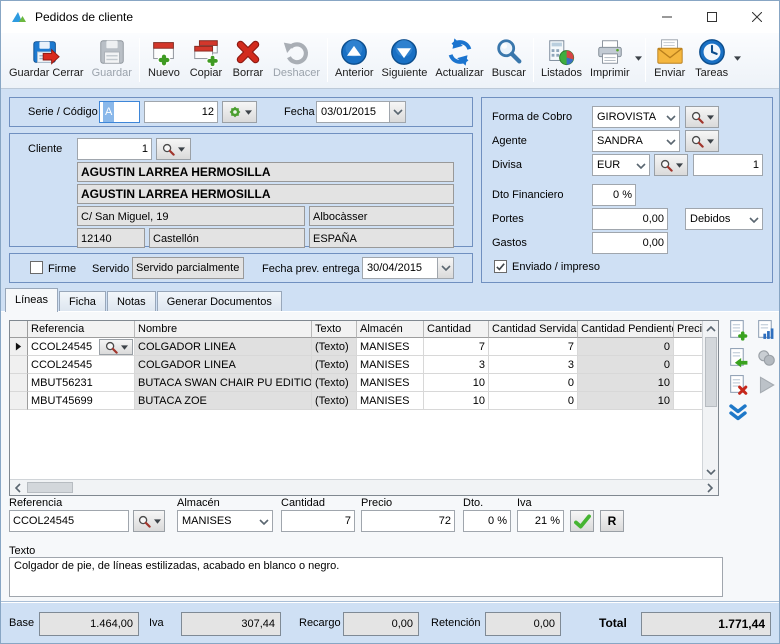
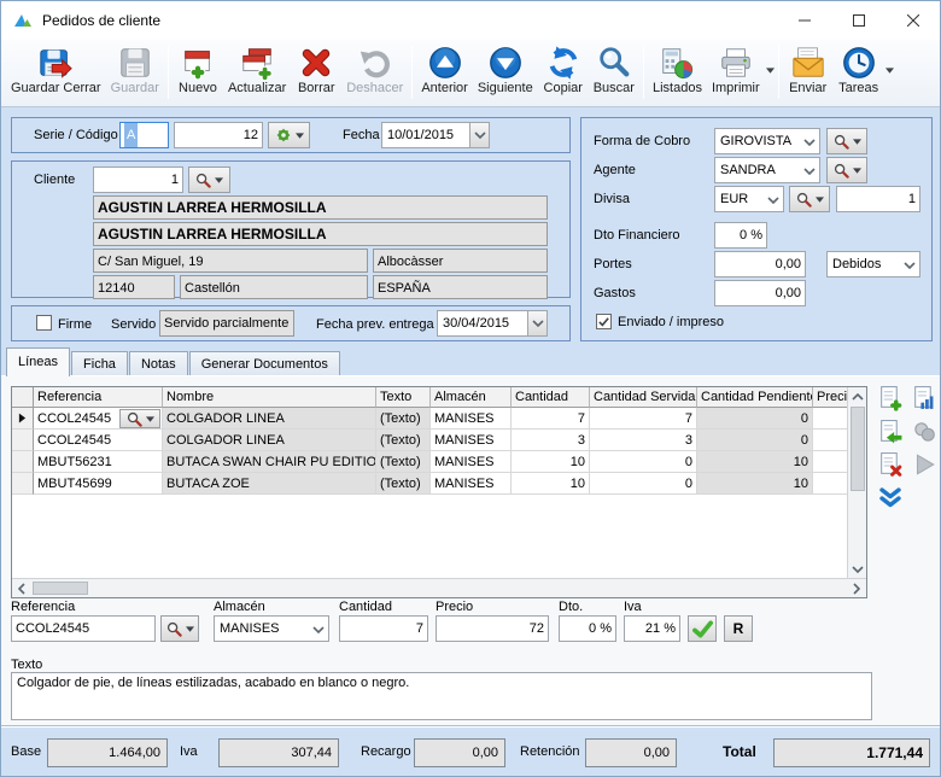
  Pedidos de cliente
  Guardar Cerrar
  Guardar
  Nuevo
- Copiar
+ Actualizar
  Borrar
  Deshacer
  Anterior
  Siguiente
- Actualizar
+ Copiar
  Buscar
  Listados
  Imprimir
  Enviar
  Tareas
  Serie / Código
  A
  12
  Fecha
- 03/01/2015
+ 10/01/2015
  Cliente
  1
  AGUSTIN LARREA HERMOSILLA
  AGUSTIN LARREA HERMOSILLA
  C/ San Miguel, 19
  Albocàsser
  12140
  Castellón
  ESPAÑA
  Firme
  Servido
  Servido parcialmente
  Fecha prev. entrega
  30/04/2015
  Forma de Cobro
  GIROVISTA
  Agente
  SANDRA
  Divisa
  EUR
  1
  Dto Financiero
  0 %
  Portes
  0,00
  Debidos
  Gastos
  0,00
  Enviado / impreso
  Líneas
  Ficha
  Notas
  Generar Documentos
  	Referencia	Nombre	Texto	Almacén	Cantidad	Cantidad Servida	Cantidad Pendient	Preci
  	CCOL24545	COLGADOR LINEA	(Texto)	MANISES	7	7	0
  	CCOL24545	COLGADOR LINEA	(Texto)	MANISES	3	3	0
  	MBUT56231	BUTACA SWAN CHAIR PU EDITIO	(Texto)	MANISES	10	0	10
  	MBUT45699	BUTACA ZOE	(Texto)	MANISES	10	0	10
  Referencia
  CCOL24545
  Almacén
  MANISES
  Cantidad
  7
  Precio
  72
  Dto.
  0 %
  Iva
  21 %
  R
  Texto
  Colgador de pie, de líneas estilizadas, acabado en blanco o negro.
  Base
  1.464,00
  Iva
  307,44
  Recargo
  0,00
  Retención
  0,00
  Total
  1.771,44
